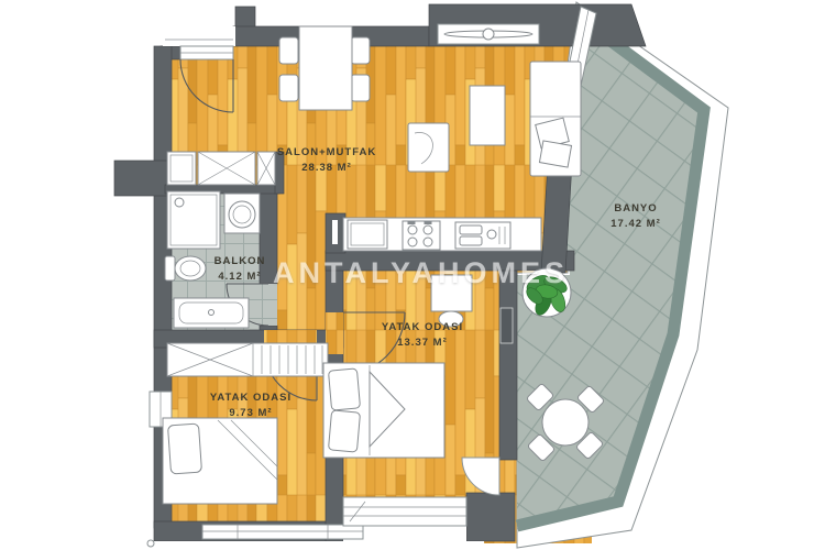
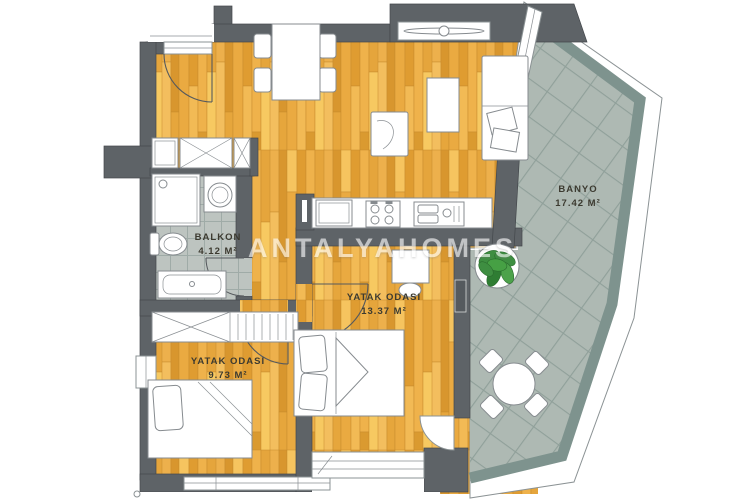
- SALON+MUTFAK
- 28.38 M²
  BANYO
  17.42 M²
  BALKON
  4.12 M²
  YATAK ODASI
  13.37 M²
  YATAK ODASI
  9.73 M²
  ANTALYAHOMES
